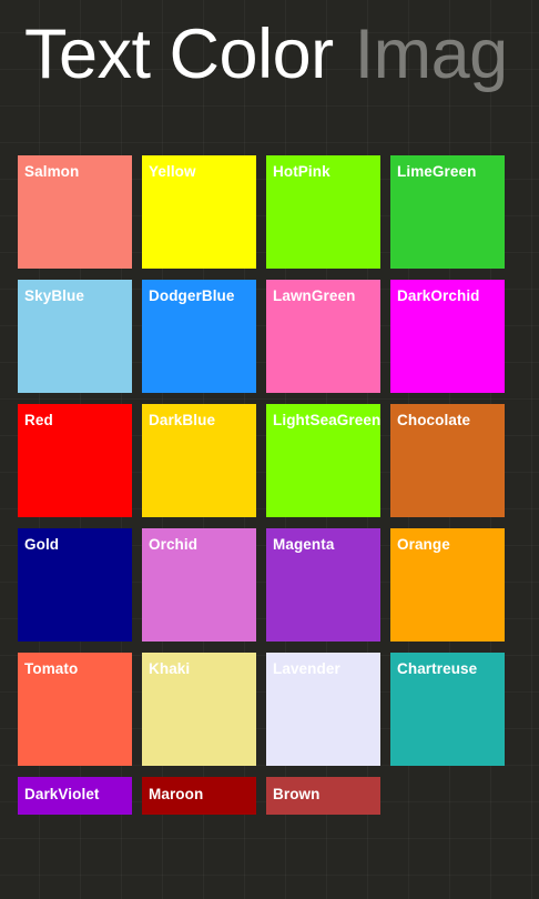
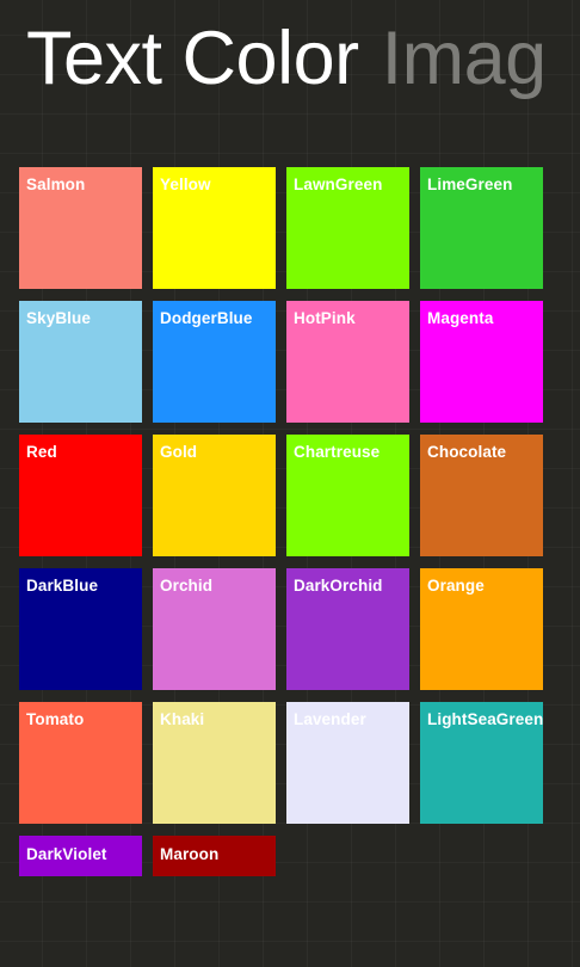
  Text Color Imag
  Salmon
  Yellow
- HotPink
+ LawnGreen
  LimeGreen
  SkyBlue
  DodgerBlue
- LawnGreen
+ HotPink
- DarkOrchid
+ Magenta
  Red
- DarkBlue
+ Gold
- LightSeaGreen
+ Chartreuse
  Chocolate
- Gold
+ DarkBlue
  Orchid
- Magenta
+ DarkOrchid
  Orange
  Tomato
  Khaki
  Lavender
- Chartreuse
+ LightSeaGreen
  DarkViolet
  Maroon
- Brown
